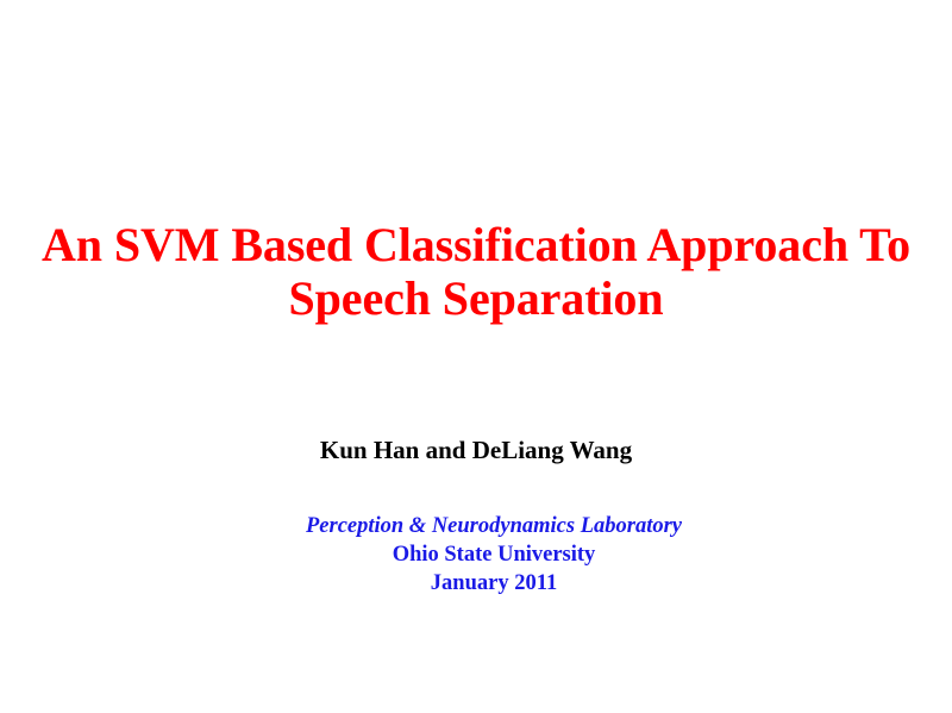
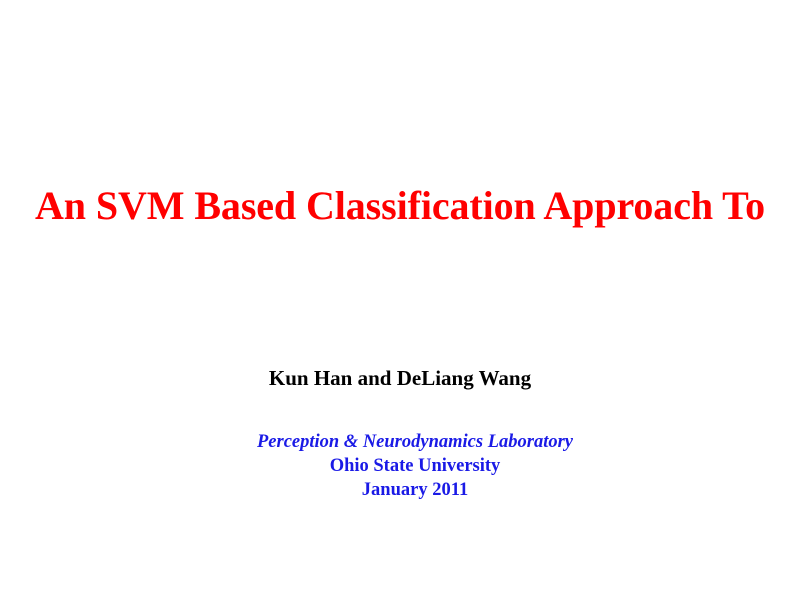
  An SVM Based Classification Approach To
- Speech Separation
  Kun Han and DeLiang Wang
  Perception & Neurodynamics Laboratory
  Ohio State University
  January 2011
